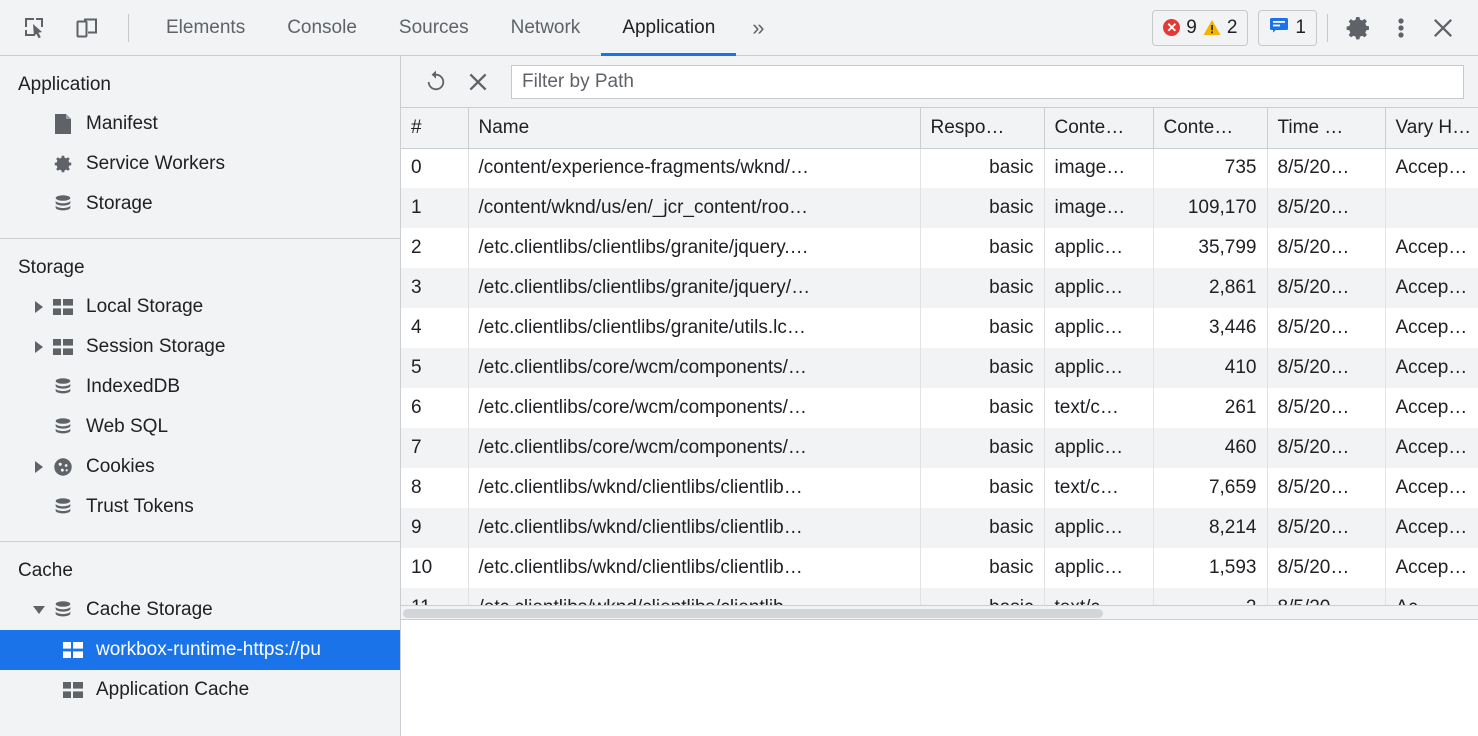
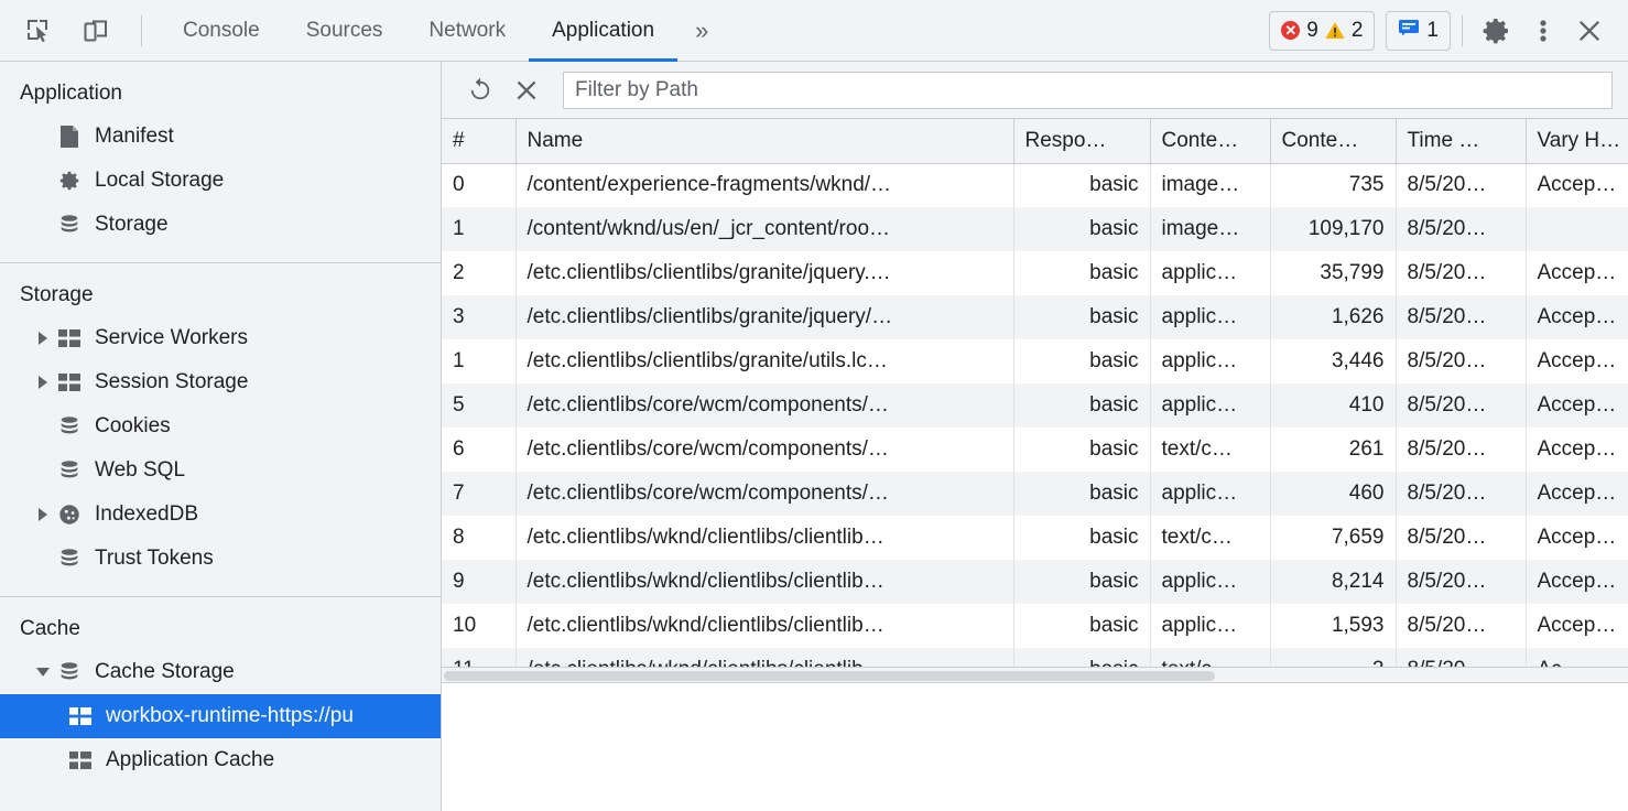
- Elements
  Console
  Sources
  Network
  Application
  »
  ✕
  9
  2
  1
  Application
  Manifest
- Service Workers
+ Local Storage
  Storage
  Storage
- Local Storage
+ Service Workers
  Session Storage
- IndexedDB
+ Cookies
  Web SQL
- Cookies
+ IndexedDB
  Trust Tokens
  Cache
  Cache Storage
  workbox-runtime-https://pu
  Application Cache
  Filter by Path
  #	Name	Respo…	Conte…	Conte…	Time …	Vary H…
  0	/content/experience-fragments/wknd/…	basic	image…	735	8/5/20…	Accep…
  1	/content/wknd/us/en/_jcr_content/roo…	basic	image…	109,170	8/5/20…
  2	/etc.clientlibs/clientlibs/granite/jquery.…	basic	applic…	35,799	8/5/20…	Accep…
- 3	/etc.clientlibs/clientlibs/granite/jquery/…	basic	applic…	2,861	8/5/20…	Accep…
+ 3	/etc.clientlibs/clientlibs/granite/jquery/…	basic	applic…	1,626	8/5/20…	Accep…
- 4	/etc.clientlibs/clientlibs/granite/utils.lc…	basic	applic…	3,446	8/5/20…	Accep…
+ 1	/etc.clientlibs/clientlibs/granite/utils.lc…	basic	applic…	3,446	8/5/20…	Accep…
  5	/etc.clientlibs/core/wcm/components/…	basic	applic…	410	8/5/20…	Accep…
  6	/etc.clientlibs/core/wcm/components/…	basic	text/c…	261	8/5/20…	Accep…
  7	/etc.clientlibs/core/wcm/components/…	basic	applic…	460	8/5/20…	Accep…
  8	/etc.clientlibs/wknd/clientlibs/clientlib…	basic	text/c…	7,659	8/5/20…	Accep…
  9	/etc.clientlibs/wknd/clientlibs/clientlib…	basic	applic…	8,214	8/5/20…	Accep…
  10	/etc.clientlibs/wknd/clientlibs/clientlib…	basic	applic…	1,593	8/5/20…	Accep…
